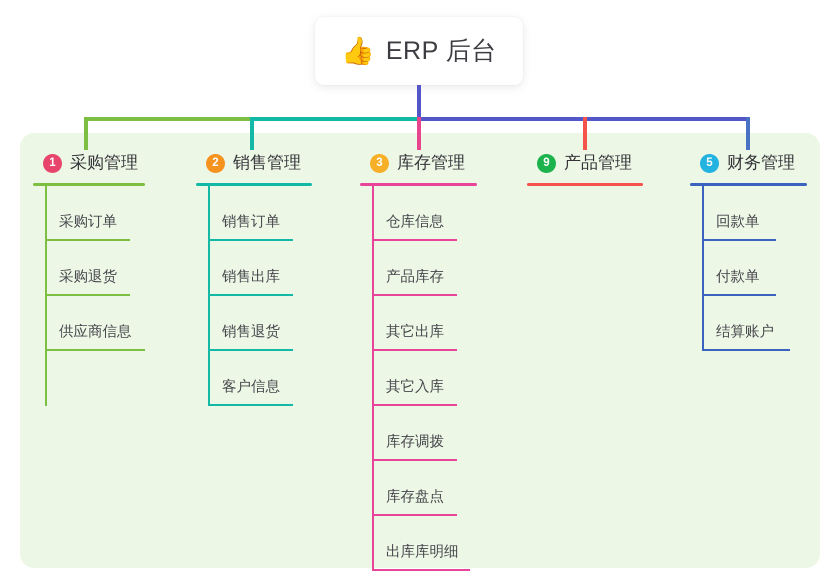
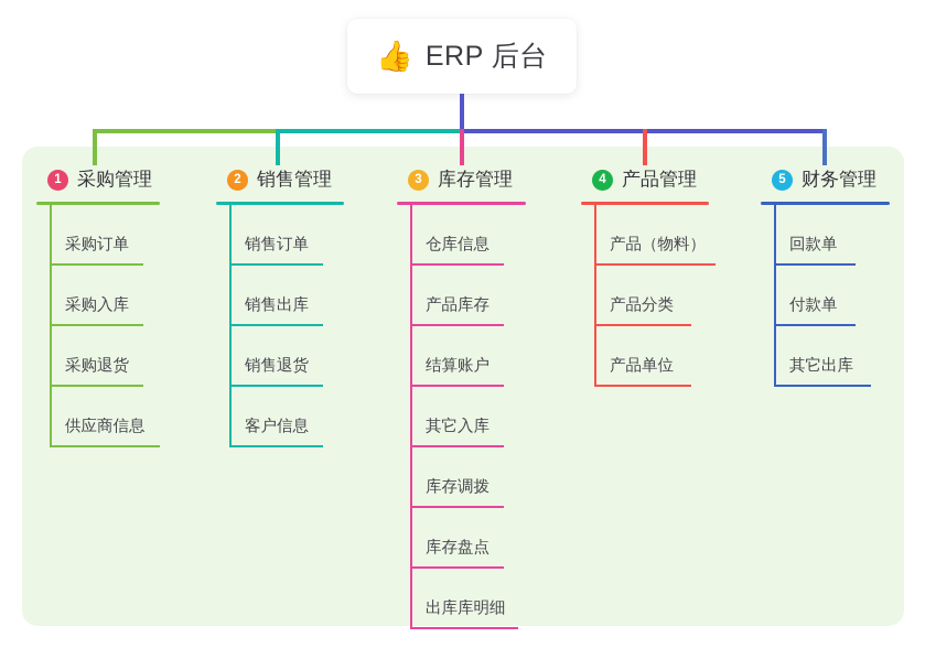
  👍
  ERP 后台
  1
  采购管理
  采购订单
+ 采购入库
  采购退货
  供应商信息
  2
  销售管理
  销售订单
  销售出库
  销售退货
  客户信息
  3
  库存管理
  仓库信息
  产品库存
- 其它出库
+ 结算账户
  其它入库
  库存调拨
  库存盘点
  出库库明细
- 9
+ 4
  产品管理
+ 产品（物料）
+ 产品分类
+ 产品单位
  5
  财务管理
  回款单
  付款单
- 结算账户
+ 其它出库
